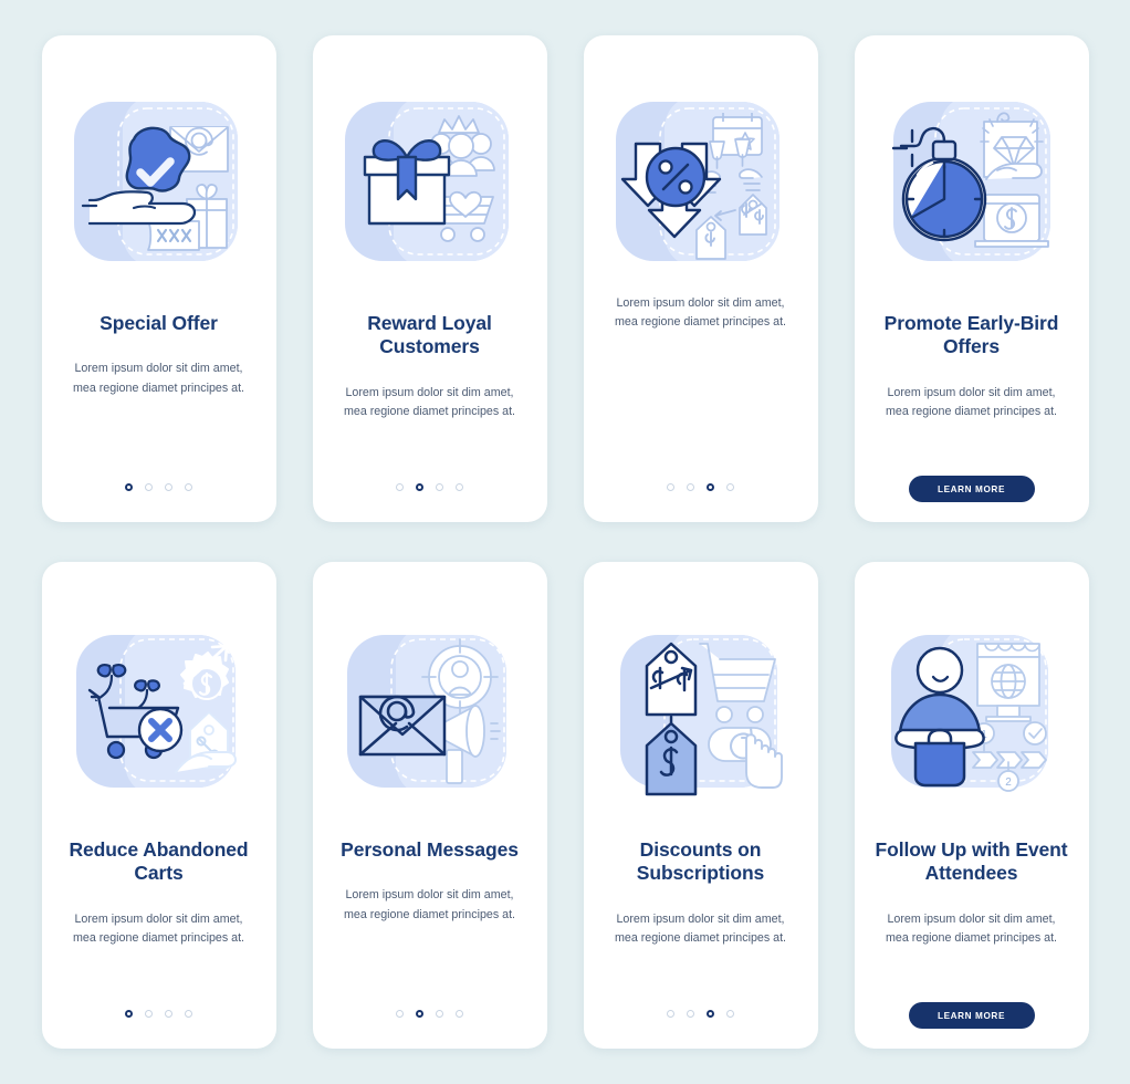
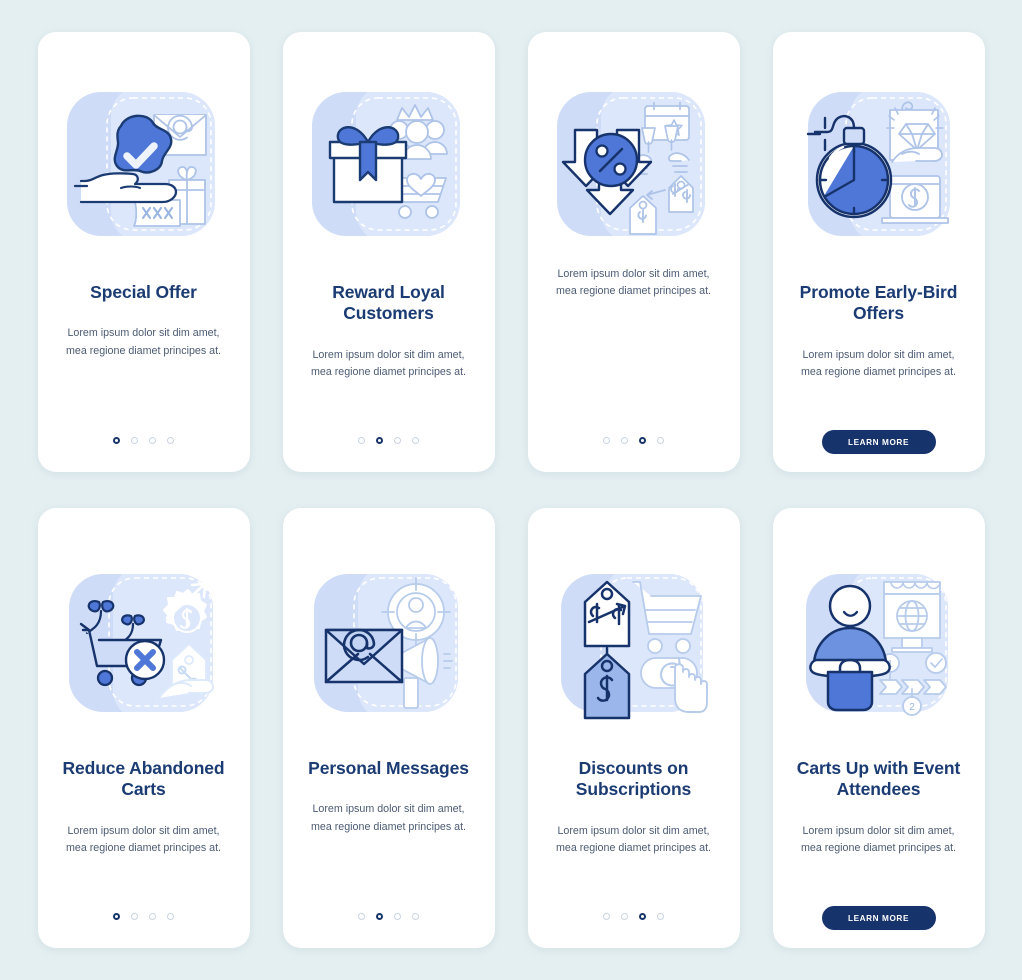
  Special Offer
  Lorem ipsum dolor sit dim amet, mea regione diamet principes at.
  Reward Loyal Customers
  Lorem ipsum dolor sit dim amet, mea regione diamet principes at.
  Lorem ipsum dolor sit dim amet, mea regione diamet principes at.
  Promote Early-Bird Offers
  Lorem ipsum dolor sit dim amet, mea regione diamet principes at.
  LEARN MORE
  Reduce Abandoned Carts
  Lorem ipsum dolor sit dim amet, mea regione diamet principes at.
  Personal Messages
  Lorem ipsum dolor sit dim amet, mea regione diamet principes at.
  Discounts on Subscriptions
  Lorem ipsum dolor sit dim amet, mea regione diamet principes at.
  2
- Follow Up with Event Attendees
+ Carts Up with Event Attendees
  Lorem ipsum dolor sit dim amet, mea regione diamet principes at.
  LEARN MORE
